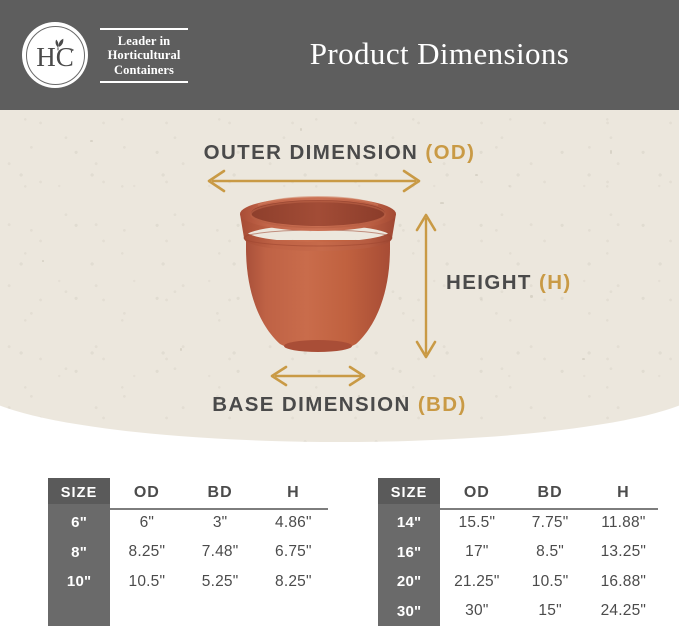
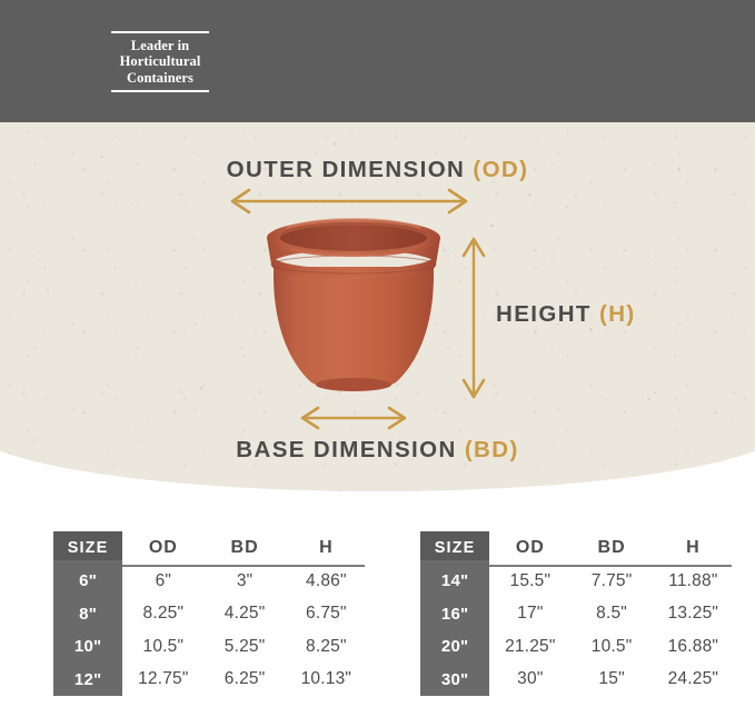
- HC
  Leader in
  Horticultural
  Containers
- Product Dimensions
  OUTER DIMENSION (OD)
  HEIGHT (H)
  BASE DIMENSION (BD)
  SIZE	OD	BD	H
  6"	6"	3"	4.86"
- 8"	8.25"	7.48"	6.75"
+ 8"	8.25"	4.25"	6.75"
  10"	10.5"	5.25"	8.25"
+ 12"	12.75"	6.25"	10.13"
  SIZE	OD	BD	H
  14"	15.5"	7.75"	11.88"
  16"	17"	8.5"	13.25"
  20"	21.25"	10.5"	16.88"
  30"	30"	15"	24.25"
